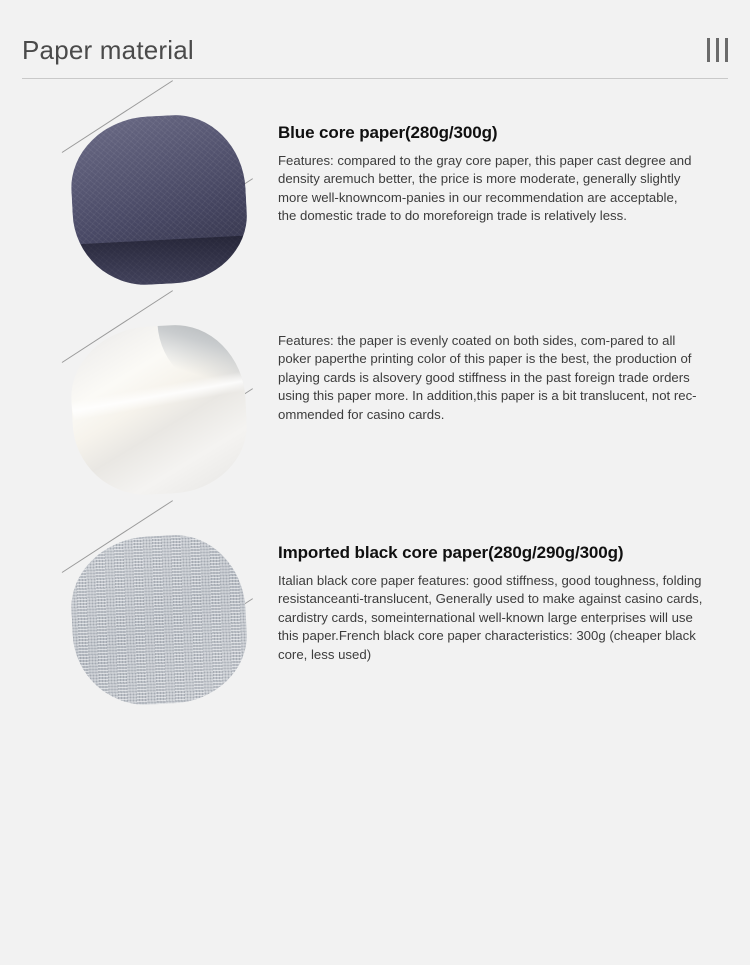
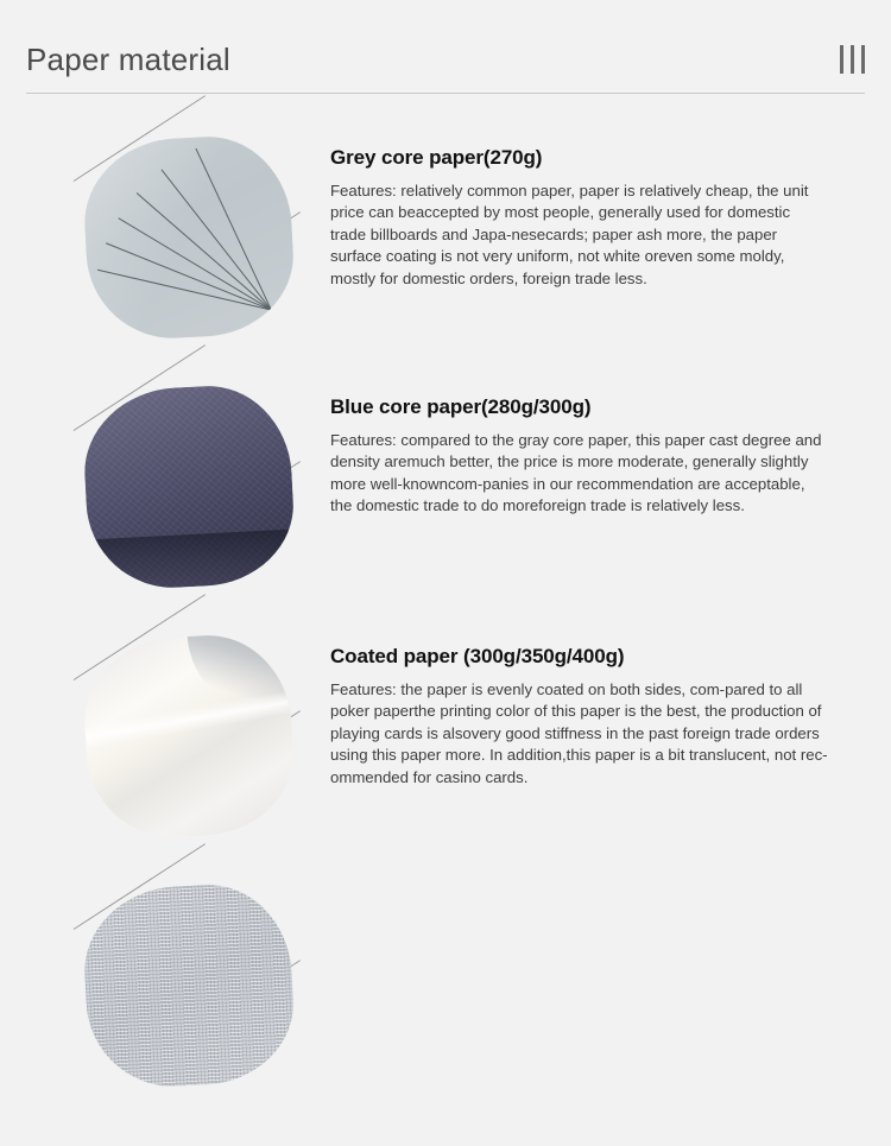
  Paper material
+ Grey core paper(270g)
+ Features: relatively common paper, paper is relatively cheap, the unit price can beaccepted by most people, generally used for domestic trade billboards and Japa-nesecards; paper ash more, the paper surface coating is not very uniform, not white oreven some moldy, mostly for domestic orders, foreign trade less.
  Blue core paper(280g/300g)
  Features: compared to the gray core paper, this paper cast degree and density aremuch better, the price is more moderate, generally slightly more well-knowncom-panies in our recommendation are acceptable, the domestic trade to do moreforeign trade is relatively less.
+ Coated paper (300g/350g/400g)
  Features: the paper is evenly coated on both sides, com-pared to all poker paperthe printing color of this paper is the best, the production of playing cards is alsovery good stiffness in the past foreign trade orders using this paper more. In addition,this paper is a bit translucent, not rec-ommended for casino cards.
- Imported black core paper(280g/290g/300g)
- Italian black core paper features: good stiffness, good toughness, folding resistanceanti-translucent, Generally used to make against casino cards, cardistry cards, someinternational well-known large enterprises will use this paper.French black core paper characteristics: 300g (cheaper black core, less used)
